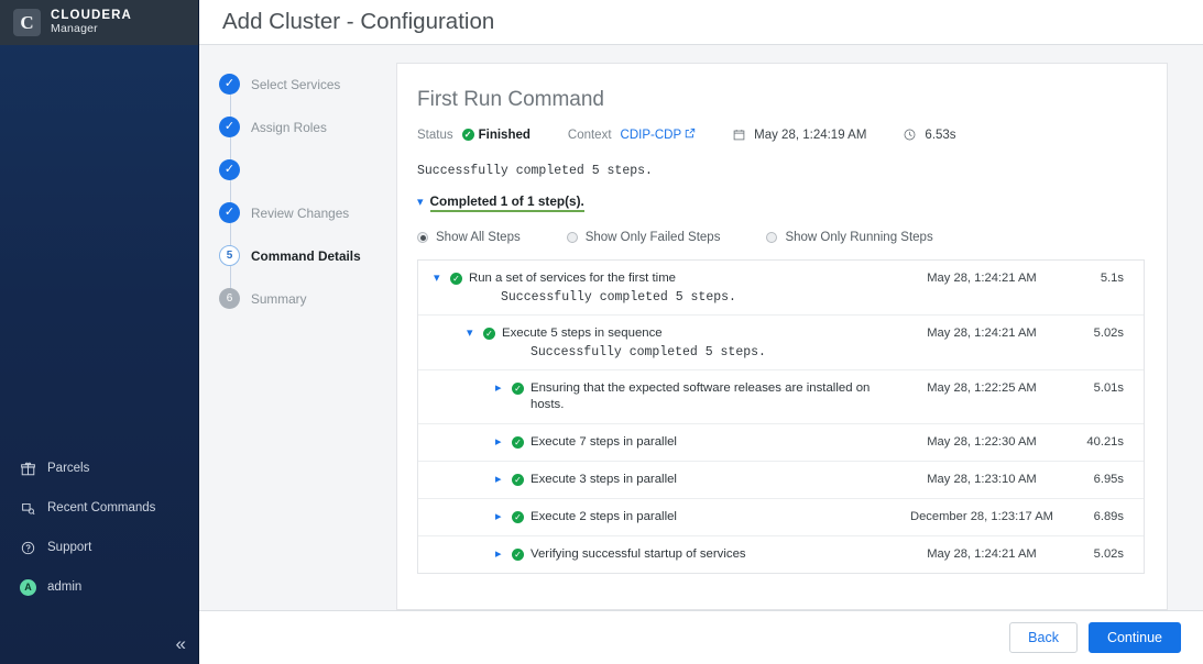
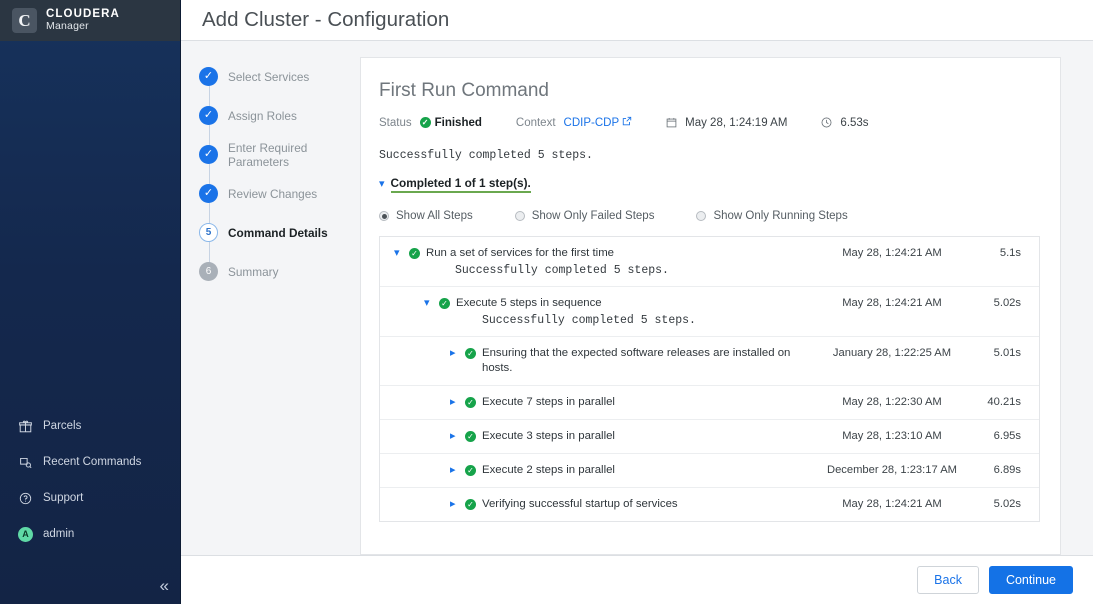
  C
  CLOUDERA
  Manager
  Parcels
  Recent Commands
  Support
  A
  admin
  «
  Add Cluster - Configuration
  ✓
  Select Services
  ✓
  Assign Roles
  ✓
+ Enter Required Parameters
  ✓
  Review Changes
  5
  Command Details
  6
  Summary
  First Run Command
  Status
  ✓
  Finished
  Context
  CDIP-CDP
  May 28, 1:24:19 AM
  6.53s
  Successfully completed 5 steps.
  ▾
  Completed 1 of 1 step(s).
  Show All Steps
  Show Only Failed Steps
  Show Only Running Steps
  ▾
  ✓
  Run a set of services for the first time
  Successfully completed 5 steps.
  May 28, 1:24:21 AM
  5.1s
  ▾
  ✓
  Execute 5 steps in sequence
  Successfully completed 5 steps.
  May 28, 1:24:21 AM
  5.02s
  ▸
  ✓
  Ensuring that the expected software releases are installed on hosts.
- May 28, 1:22:25 AM
+ January 28, 1:22:25 AM
  5.01s
  ▸
  ✓
  Execute 7 steps in parallel
  May 28, 1:22:30 AM
  40.21s
  ▸
  ✓
  Execute 3 steps in parallel
  May 28, 1:23:10 AM
  6.95s
  ▸
  ✓
  Execute 2 steps in parallel
  December 28, 1:23:17 AM
  6.89s
  ▸
  ✓
  Verifying successful startup of services
  May 28, 1:24:21 AM
  5.02s
  Back
  Continue
